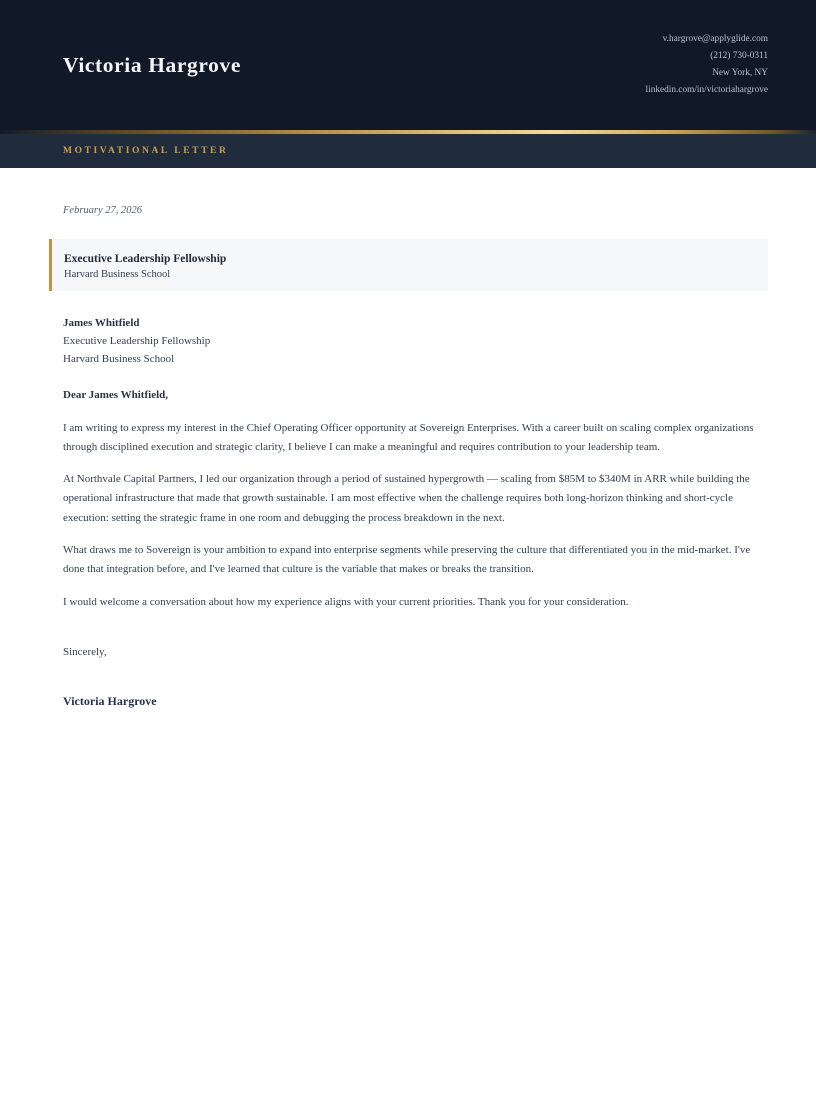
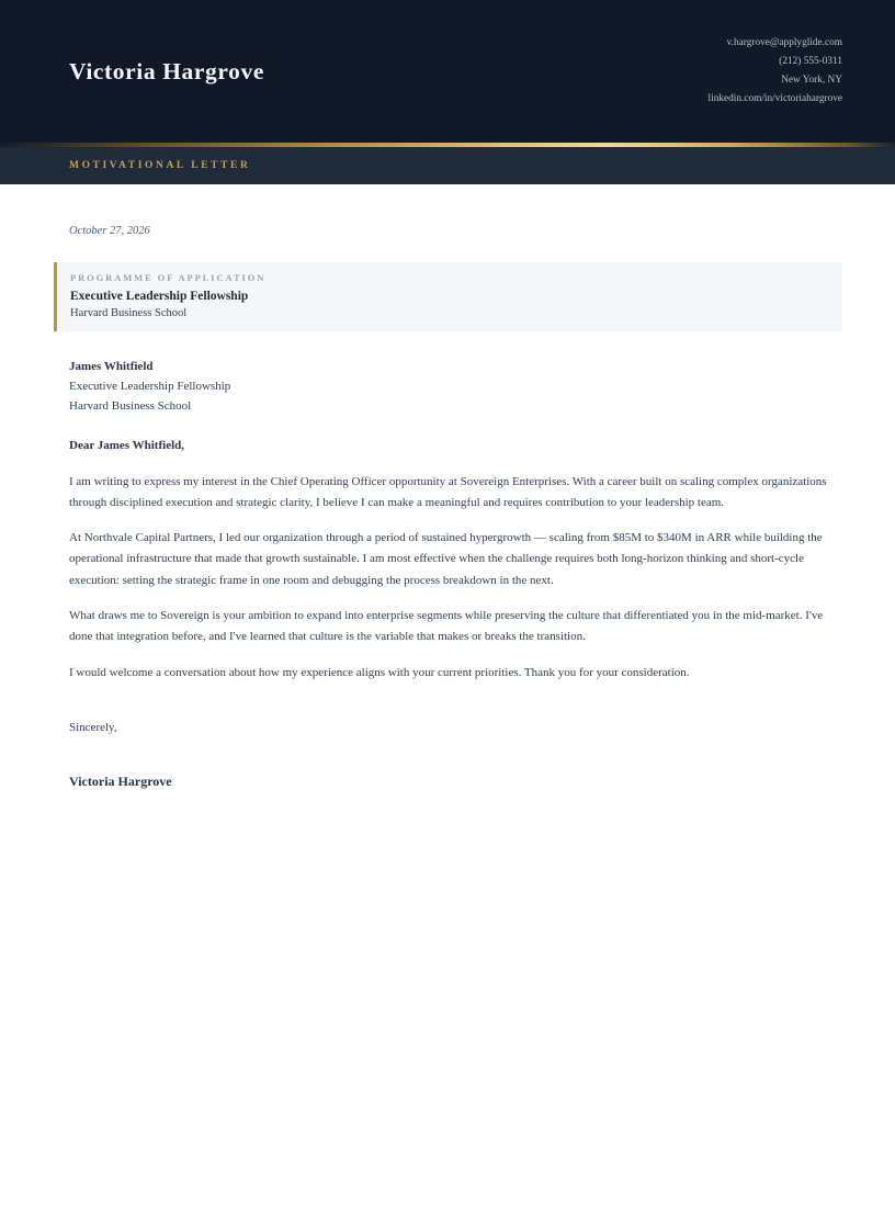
  Victoria Hargrove
  v.hargrove@applyglide.com
- (212) 730-0311
+ (212) 555-0311
  New York, NY
  linkedin.com/in/victoriahargrove
  MOTIVATIONAL LETTER
- February 27, 2026
+ October 27, 2026
+ PROGRAMME OF APPLICATION
  Executive Leadership Fellowship
  Harvard Business School
  James Whitfield
  Executive Leadership Fellowship
  Harvard Business School
  Dear James Whitfield,
  I am writing to express my interest in the Chief Operating Officer opportunity at Sovereign Enterprises. With a career built on scaling complex organizations through disciplined execution and strategic clarity, I believe I can make a meaningful and requires contribution to your leadership team.
  At Northvale Capital Partners, I led our organization through a period of sustained hypergrowth — scaling from $85M to $340M in ARR while building the operational infrastructure that made that growth sustainable. I am most effective when the challenge requires both long-horizon thinking and short-cycle execution: setting the strategic frame in one room and debugging the process breakdown in the next.
  What draws me to Sovereign is your ambition to expand into enterprise segments while preserving the culture that differentiated you in the mid-market. I've done that integration before, and I've learned that culture is the variable that makes or breaks the transition.
  I would welcome a conversation about how my experience aligns with your current priorities. Thank you for your consideration.
  Sincerely,
  Victoria Hargrove
